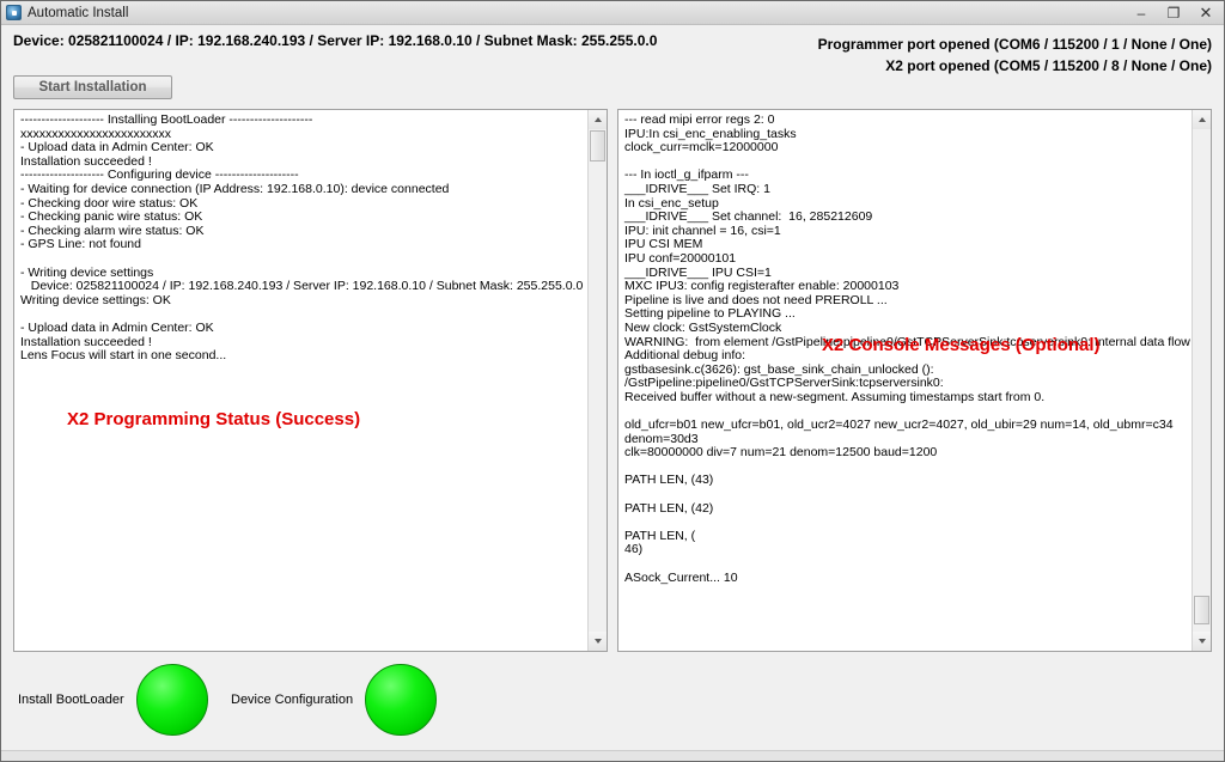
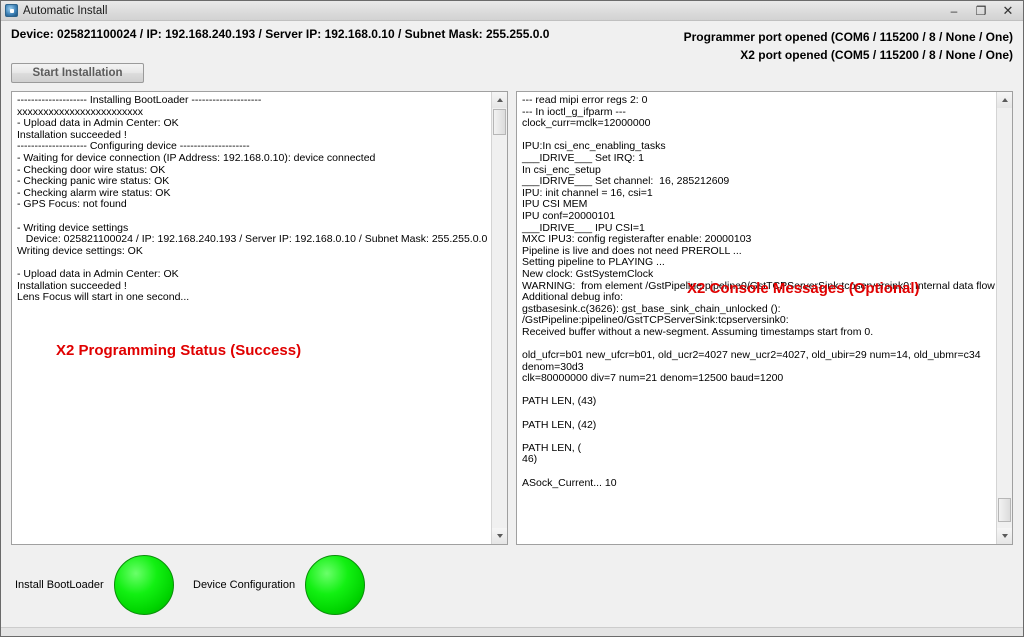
  Automatic Install
  –
  ❐
  ✕
  Device: 025821100024 / IP: 192.168.240.193 / Server IP: 192.168.0.10 / Subnet Mask: 255.255.0.0
- Programmer port opened (COM6 / 115200 / 1 / None / One)
+ Programmer port opened (COM6 / 115200 / 8 / None / One)
  X2 port opened (COM5 / 115200 / 8 / None / One)
  Start Installation
  -------------------- Installing BootLoader --------------------
  xxxxxxxxxxxxxxxxxxxxxxxx
  - Upload data in Admin Center: OK
  Installation succeeded !
  -------------------- Configuring device --------------------
  - Waiting for device connection (IP Address: 192.168.0.10): device connected
  - Checking door wire status: OK
  - Checking panic wire status: OK
  - Checking alarm wire status: OK
- - GPS Line: not found
+ - GPS Focus: not found
  - Writing device settings
  Device: 025821100024 / IP: 192.168.240.193 / Server IP: 192.168.0.10 / Subnet Mask: 255.255.0.0
  Writing device settings: OK
  - Upload data in Admin Center: OK
  Installation succeeded !
  Lens Focus will start in one second...
  X2 Programming Status (Success)
  --- read mipi error regs 2: 0
- IPU:In csi_enc_enabling_tasks
+ --- In ioctl_g_ifparm ---
  clock_curr=mclk=12000000
- --- In ioctl_g_ifparm ---
+ IPU:In csi_enc_enabling_tasks
  ___IDRIVE___ Set IRQ: 1
  In csi_enc_setup
  ___IDRIVE___ Set channel: 16, 285212609
  IPU: init channel = 16, csi=1
  IPU CSI MEM
  IPU conf=20000101
  ___IDRIVE___ IPU CSI=1
  MXC IPU3: config registerafter enable: 20000103
  Pipeline is live and does not need PREROLL ...
  Setting pipeline to PLAYING ...
  New clock: GstSystemClock
  WARNING: from element /GstPipeline:pipeline0/GstTCPServerSink:tcpserversink0: Internal data flow
  Additional debug info:
  gstbasesink.c(3626): gst_base_sink_chain_unlocked ():
  /GstPipeline:pipeline0/GstTCPServerSink:tcpserversink0:
  Received buffer without a new-segment. Assuming timestamps start from 0.
  old_ufcr=b01 new_ufcr=b01, old_ucr2=4027 new_ucr2=4027, old_ubir=29 num=14, old_ubmr=c34
  denom=30d3
  clk=80000000 div=7 num=21 denom=12500 baud=1200
  PATH LEN, (43)
  PATH LEN, (42)
  PATH LEN, (
  46)
  ASock_Current... 10
  X2 Console Messages (Optional)
  Install BootLoader
  Device Configuration
